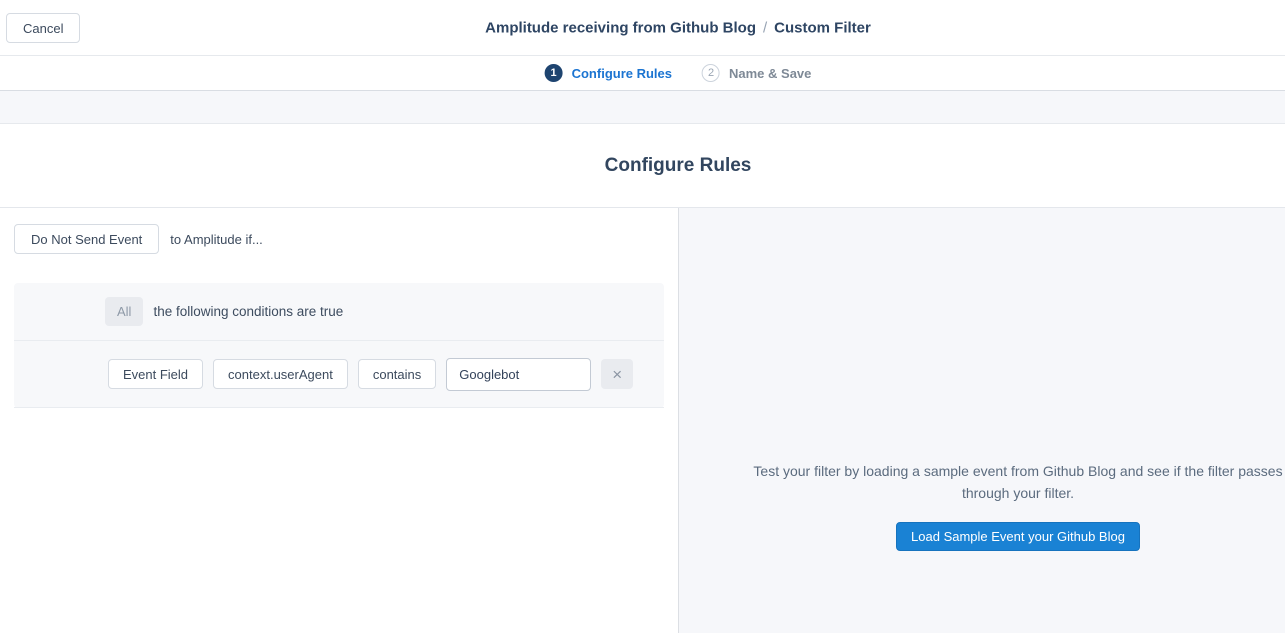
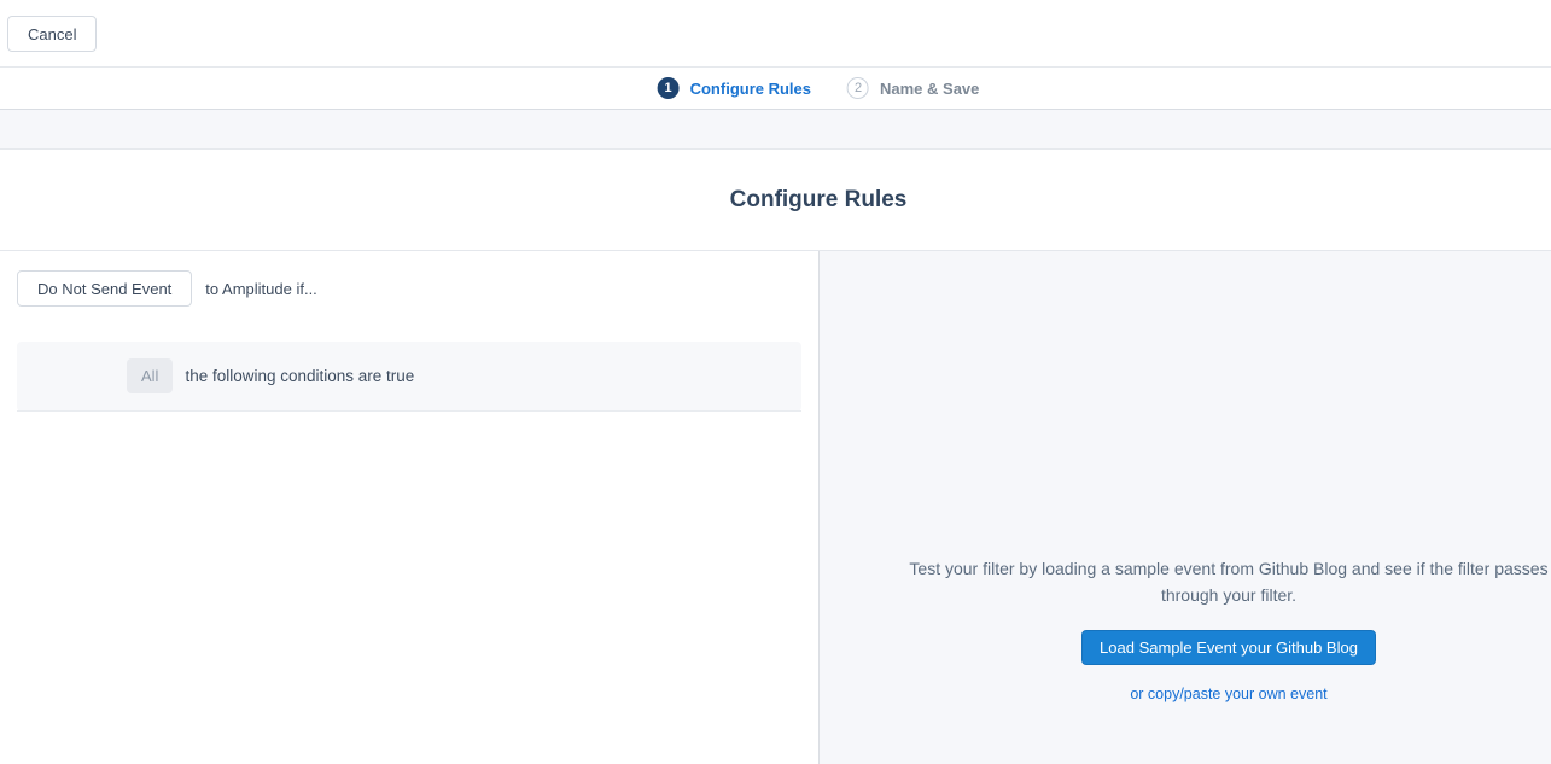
  Cancel
- Amplitude receiving from Github Blog / Custom Filter
  1
  Configure Rules
  2
  Name & Save
  Configure Rules
  Do Not Send Event
  to Amplitude if...
  All
  the following conditions are true
- Event Field
- context.userAgent
- contains
- Googlebot
- ×
  Test your filter by loading a sample event from Github Blog and see if the filter passes through your filter.
  Load Sample Event your Github Blog
+ or copy/paste your own event
